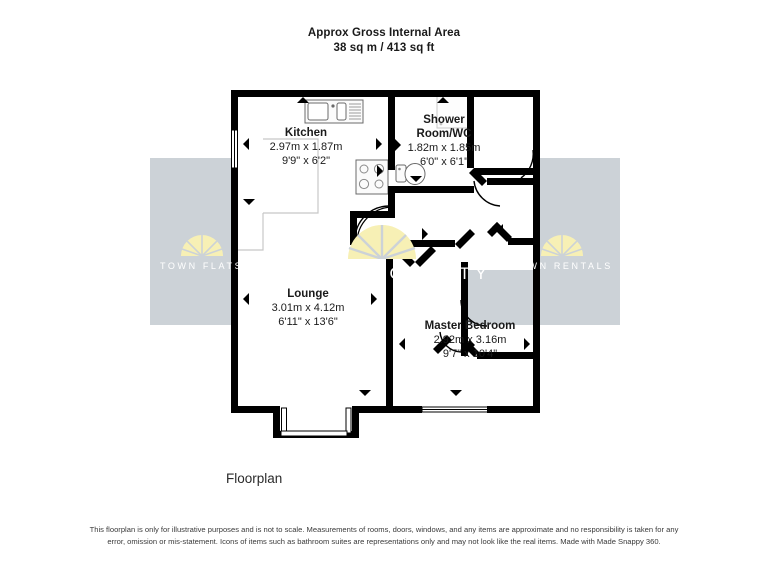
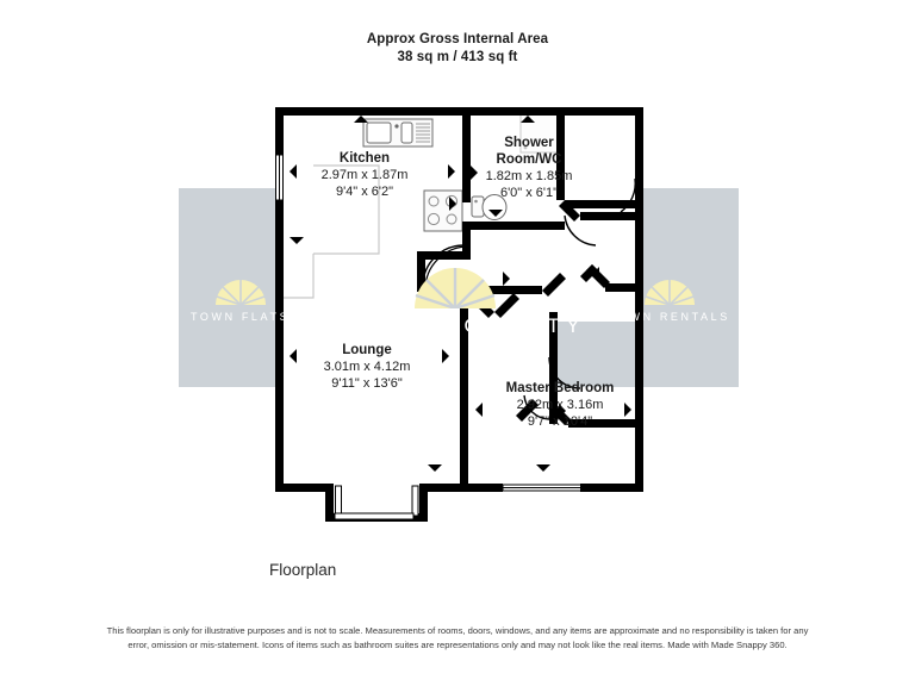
  Approx Gross Internal Area
  38 sq m / 413 sq ft
  TOWN FLATS
  TOWN PROPERTY
  TOWN RENTALS
  Kitchen
  2.97m x 1.87m
- 9'9" x 6'2"
+ 9'4" x 6'2"
  Shower
  Room/WC
  1.82m x 1.85m
  6'0" x 6'1"
  Lounge
  3.01m x 4.12m
- 6'11" x 13'6"
+ 9'11" x 13'6"
  Master Bedroom
  2.92m x 3.16m
  9'7" x 10'4"
  Floorplan
  This floorplan is only for illustrative purposes and is not to scale. Measurements of rooms, doors, windows, and any items are approximate and no responsibility is taken for any error, omission or mis-statement. Icons of items such as bathroom suites are representations only and may not look like the real items. Made with Made Snappy 360.
